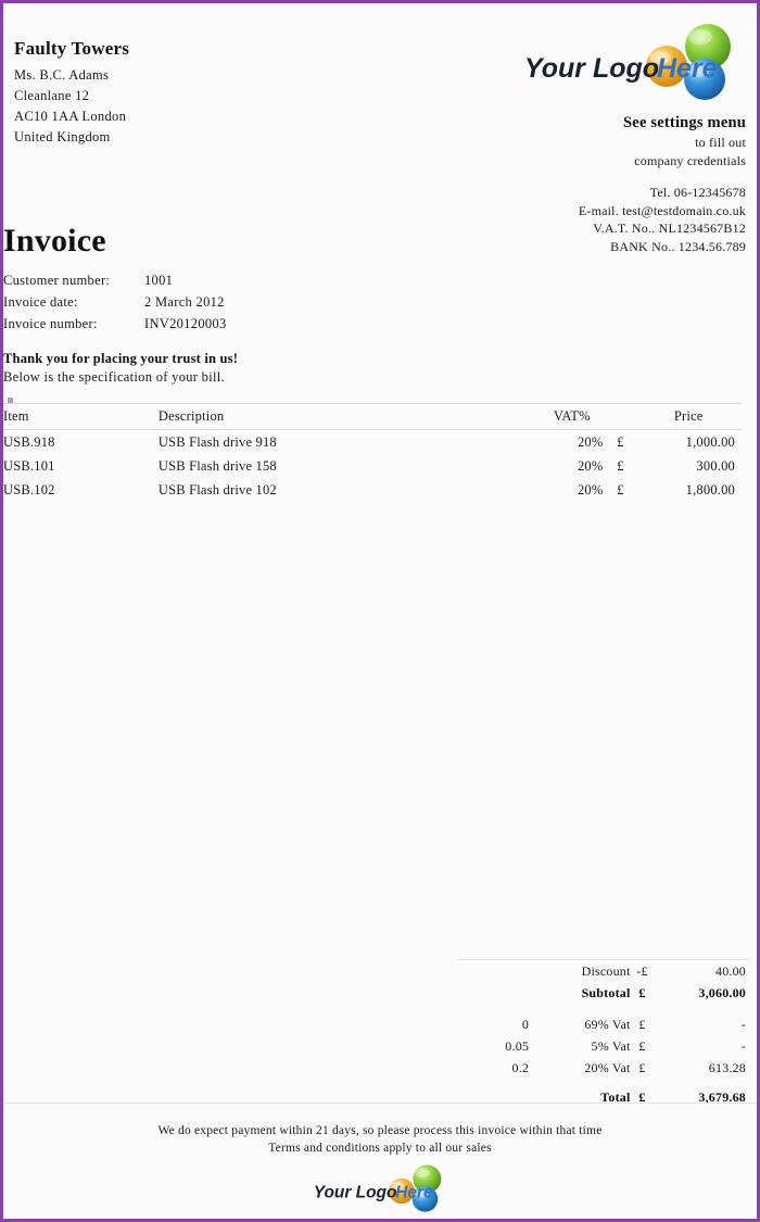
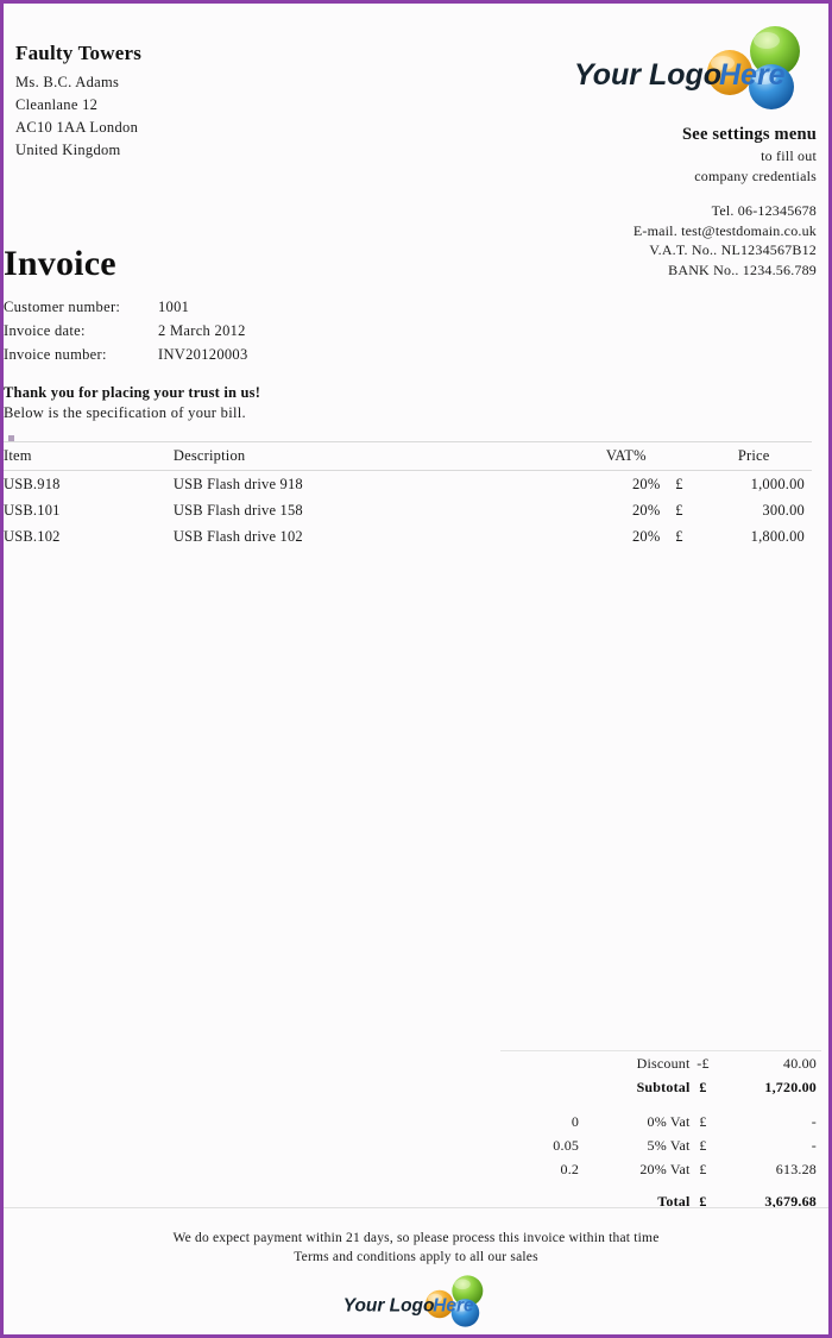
  Faulty Towers
  Ms. B.C. Adams
  Cleanlane 12
  AC10 1AA London
  United Kingdom
  Your Logo
  Here
  See settings menu
  to fill out
  company credentials
  Tel. 06-12345678
  E-mail. test@testdomain.co.uk
  V.A.T. No.. NL1234567B12
  BANK No.. 1234.56.789
  Invoice
  Customer number:	1001
  Invoice date:	2 March 2012
  Invoice number:	INV20120003
  Thank you for placing your trust in us!
  Below is the specification of your bill.
  Item	Description	VAT%		Price
  USB.918	USB Flash drive 918	20%	£	1,000.00
  USB.101	USB Flash drive 158	20%	£	300.00
  USB.102	USB Flash drive 102	20%	£	1,800.00
  	Discount	-£	40.00
- 	Subtotal	£	3,060.00
+ 	Subtotal	£	1,720.00
- 0	69% Vat	£	-
+ 0	0% Vat	£	-
  0.05	5% Vat	£	-
  0.2	20% Vat	£	613.28
  	Total	£	3,679.68
  We do expect payment within 21 days, so please process this invoice within that time
  Terms and conditions apply to all our sales
  Your Logo
  Here
